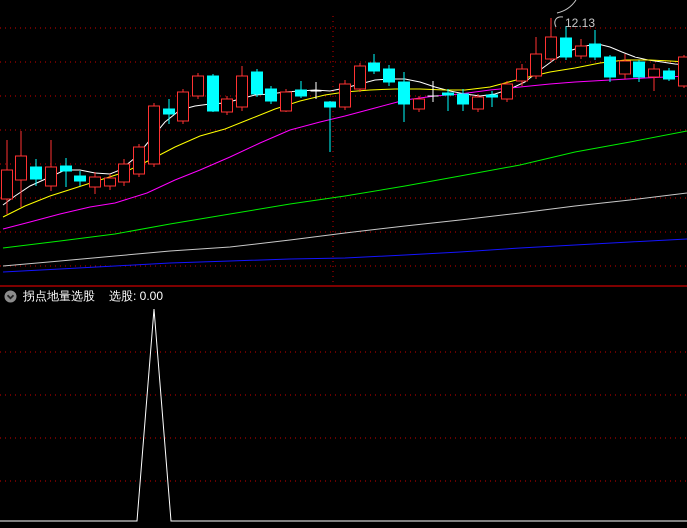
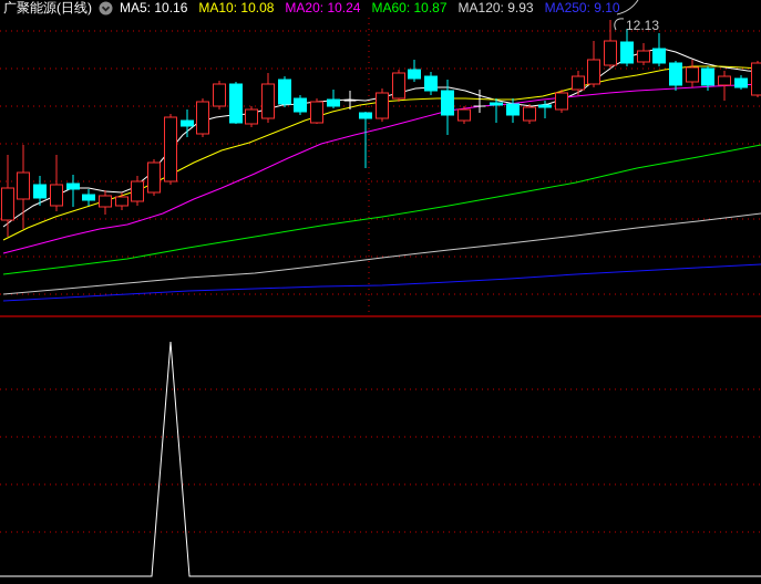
+ 广聚能源(日线)
+ MA5: 10.16
+ MA10: 10.08
+ MA20: 10.24
+ MA60: 10.87
+ MA120: 9.93
+ MA250: 9.10
  12.13
- 拐点地量选股
- 选股: 0.00
